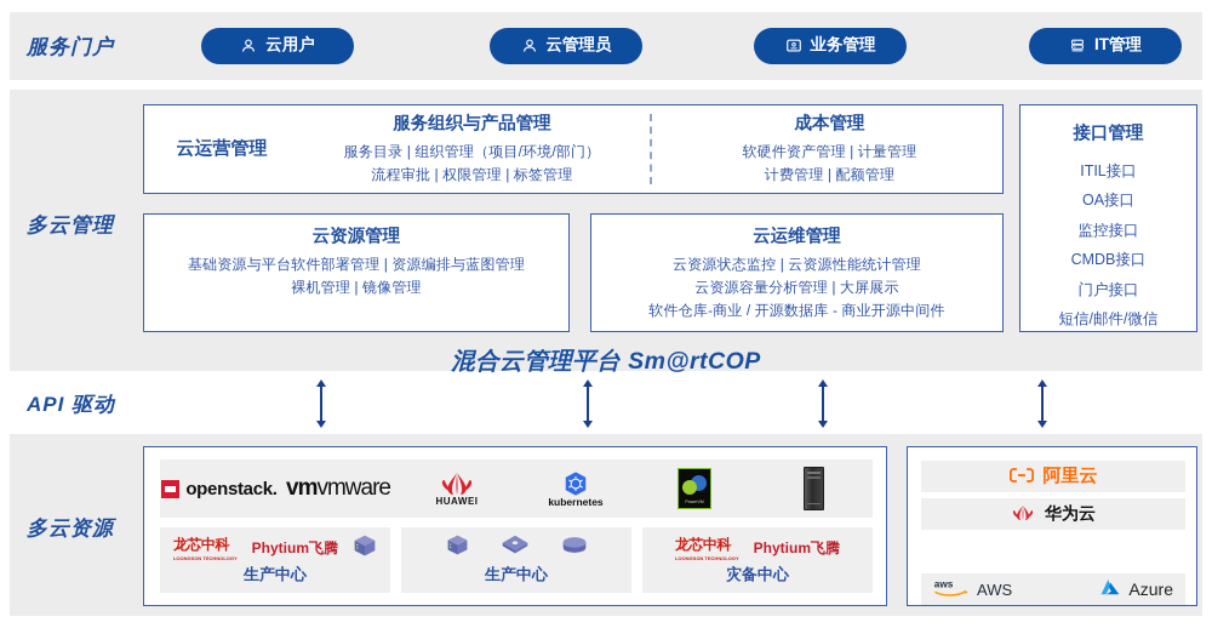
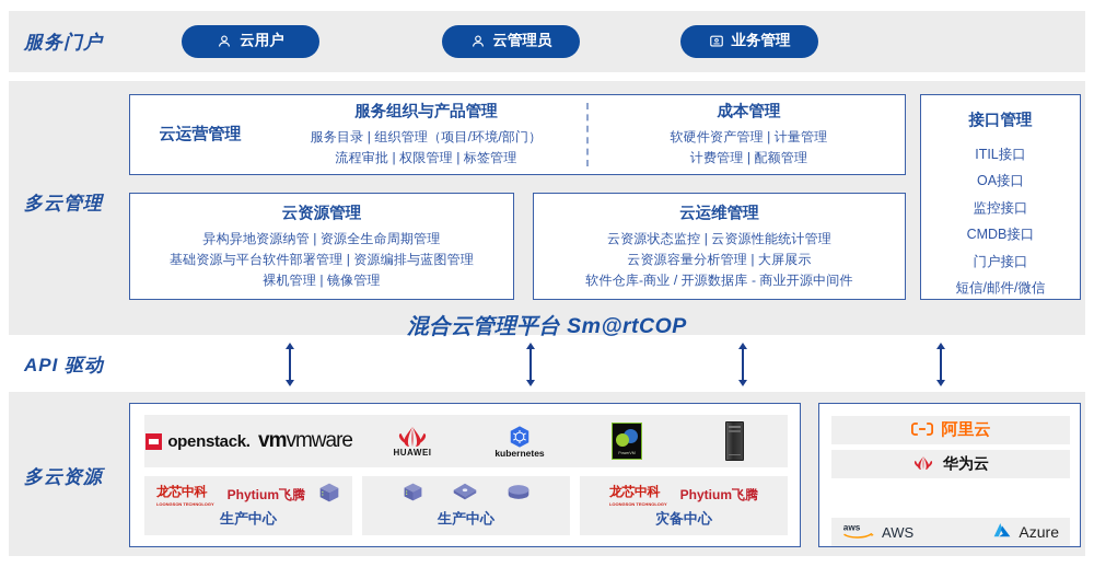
  服务门户
  云用户
  云管理员
  业务管理
- IT管理
  多云管理
  云运营管理
  服务组织与产品管理
  服务目录 | 组织管理（项目/环境/部门）
  流程审批 | 权限管理 | 标签管理
  成本管理
  软硬件资产管理 | 计量管理
  计费管理 | 配额管理
  云资源管理
+ 异构异地资源纳管 | 资源全生命周期管理
  基础资源与平台软件部署管理 | 资源编排与蓝图管理
  裸机管理 | 镜像管理
  云运维管理
  云资源状态监控 | 云资源性能统计管理
  云资源容量分析管理 | 大屏展示
  软件仓库-商业 / 开源数据库 - 商业开源中间件
  接口管理
  ITIL接口
  OA接口
  监控接口
  CMDB接口
  门户接口
  短信/邮件/微信
  混合云管理平台 Sm@rtCOP
  API 驱动
  多云资源
  openstack.
  vmvmware
  HUAWEI
  kubernetes
  龙芯中科
  Phytium飞腾
  生产中心
  生产中心
  龙芯中科
  Phytium飞腾
  灾备中心
  阿里云
  华为云
  aws
  AWS
  Azure
